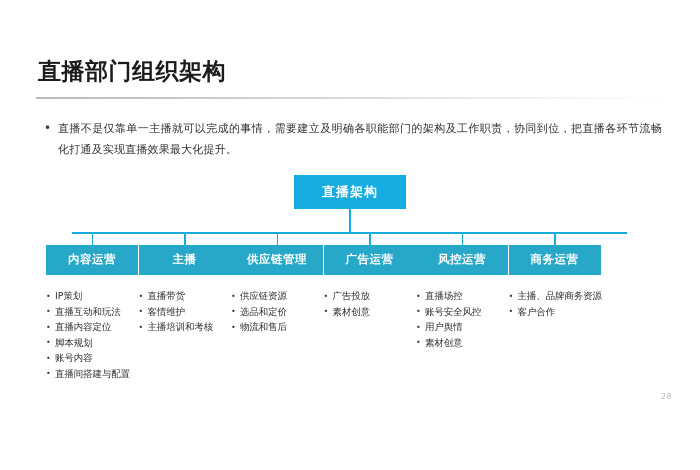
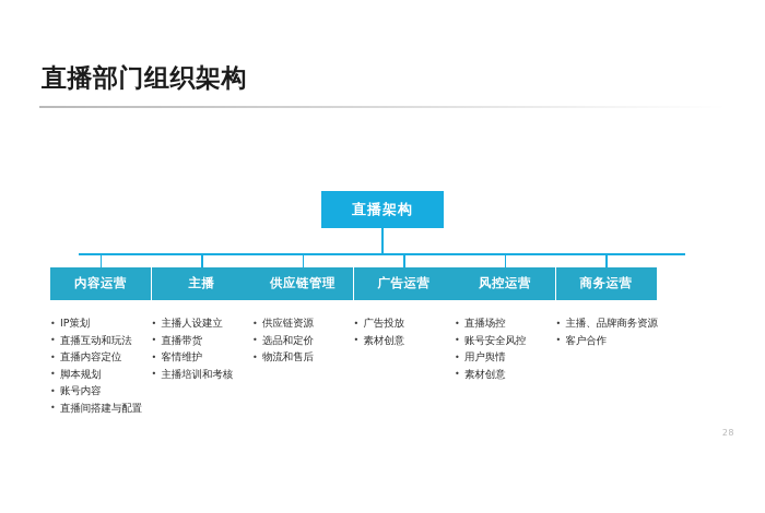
  直播部门组织架构
- •
- 直播不是仅靠单一主播就可以完成的事情，需要建立及明确各职能部门的架构及工作职责，协同到位，把直播各环节流畅化打通及实现直播效果最大化提升。
  直播架构
  内容运营
  IP策划
  直播互动和玩法
  直播内容定位
  脚本规划
  账号内容
  直播间搭建与配置
  主播
+ 主播人设建立
  直播带货
  客情维护
  主播培训和考核
  供应链管理
  供应链资源
  选品和定价
  物流和售后
  广告运营
  广告投放
  素材创意
  风控运营
  直播场控
  账号安全风控
  用户舆情
  素材创意
  商务运营
  主播、品牌商务资源
  客户合作
  28
